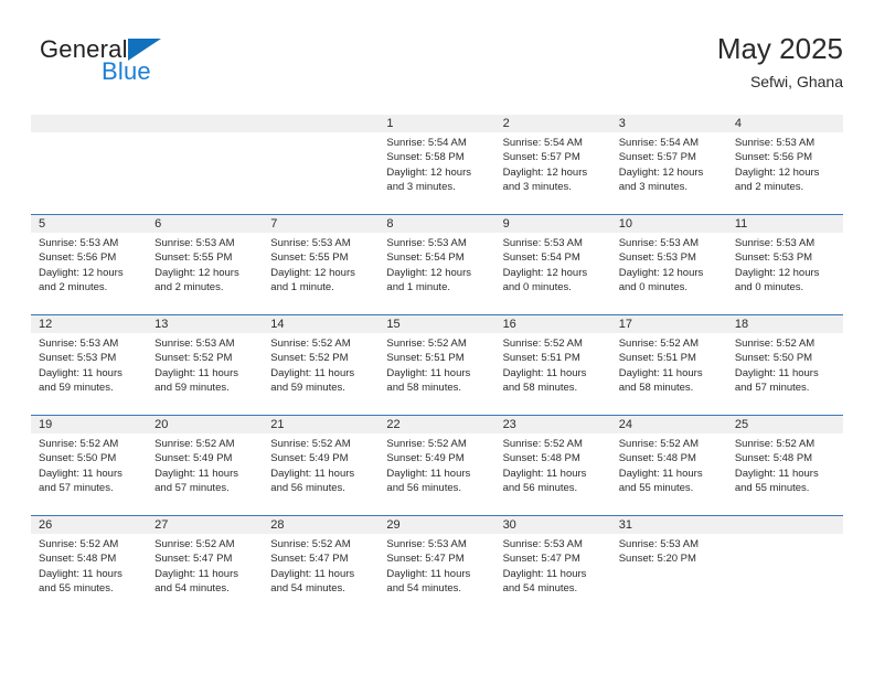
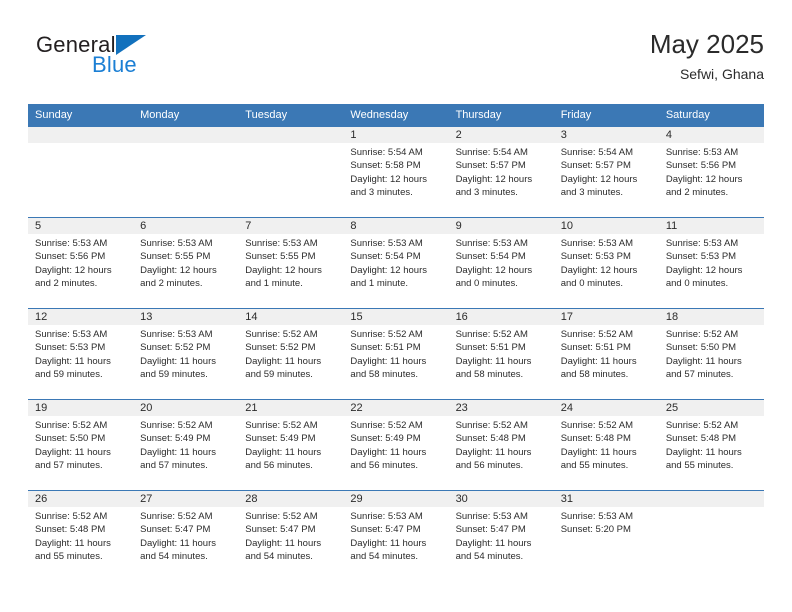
  General
  Blue
  May 2025
  Sefwi, Ghana
+ Sunday
+ Monday
+ Tuesday
+ Wednesday
+ Thursday
+ Friday
+ Saturday
  1
  Sunrise: 5:54 AM
  Sunset: 5:58 PM
  Daylight: 12 hours and 3 minutes.
  2
  Sunrise: 5:54 AM
  Sunset: 5:57 PM
  Daylight: 12 hours and 3 minutes.
  3
  Sunrise: 5:54 AM
  Sunset: 5:57 PM
  Daylight: 12 hours and 3 minutes.
  4
  Sunrise: 5:53 AM
  Sunset: 5:56 PM
  Daylight: 12 hours and 2 minutes.
  5
  Sunrise: 5:53 AM
  Sunset: 5:56 PM
  Daylight: 12 hours and 2 minutes.
  6
  Sunrise: 5:53 AM
  Sunset: 5:55 PM
  Daylight: 12 hours and 2 minutes.
  7
  Sunrise: 5:53 AM
  Sunset: 5:55 PM
  Daylight: 12 hours and 1 minute.
  8
  Sunrise: 5:53 AM
  Sunset: 5:54 PM
  Daylight: 12 hours and 1 minute.
  9
  Sunrise: 5:53 AM
  Sunset: 5:54 PM
  Daylight: 12 hours and 0 minutes.
  10
  Sunrise: 5:53 AM
  Sunset: 5:53 PM
  Daylight: 12 hours and 0 minutes.
  11
  Sunrise: 5:53 AM
  Sunset: 5:53 PM
  Daylight: 12 hours and 0 minutes.
  12
  Sunrise: 5:53 AM
  Sunset: 5:53 PM
  Daylight: 11 hours and 59 minutes.
  13
  Sunrise: 5:53 AM
  Sunset: 5:52 PM
  Daylight: 11 hours and 59 minutes.
  14
  Sunrise: 5:52 AM
  Sunset: 5:52 PM
  Daylight: 11 hours and 59 minutes.
  15
  Sunrise: 5:52 AM
  Sunset: 5:51 PM
  Daylight: 11 hours and 58 minutes.
  16
  Sunrise: 5:52 AM
  Sunset: 5:51 PM
  Daylight: 11 hours and 58 minutes.
  17
  Sunrise: 5:52 AM
  Sunset: 5:51 PM
  Daylight: 11 hours and 58 minutes.
  18
  Sunrise: 5:52 AM
  Sunset: 5:50 PM
  Daylight: 11 hours and 57 minutes.
  19
  Sunrise: 5:52 AM
  Sunset: 5:50 PM
  Daylight: 11 hours and 57 minutes.
  20
  Sunrise: 5:52 AM
  Sunset: 5:49 PM
  Daylight: 11 hours and 57 minutes.
  21
  Sunrise: 5:52 AM
  Sunset: 5:49 PM
  Daylight: 11 hours and 56 minutes.
  22
  Sunrise: 5:52 AM
  Sunset: 5:49 PM
  Daylight: 11 hours and 56 minutes.
  23
  Sunrise: 5:52 AM
  Sunset: 5:48 PM
  Daylight: 11 hours and 56 minutes.
  24
  Sunrise: 5:52 AM
  Sunset: 5:48 PM
  Daylight: 11 hours and 55 minutes.
  25
  Sunrise: 5:52 AM
  Sunset: 5:48 PM
  Daylight: 11 hours and 55 minutes.
  26
  Sunrise: 5:52 AM
  Sunset: 5:48 PM
  Daylight: 11 hours and 55 minutes.
  27
  Sunrise: 5:52 AM
  Sunset: 5:47 PM
  Daylight: 11 hours and 54 minutes.
  28
  Sunrise: 5:52 AM
  Sunset: 5:47 PM
  Daylight: 11 hours and 54 minutes.
  29
  Sunrise: 5:53 AM
  Sunset: 5:47 PM
  Daylight: 11 hours and 54 minutes.
  30
  Sunrise: 5:53 AM
  Sunset: 5:47 PM
  Daylight: 11 hours and 54 minutes.
  31
  Sunrise: 5:53 AM
  Sunset: 5:20 PM
